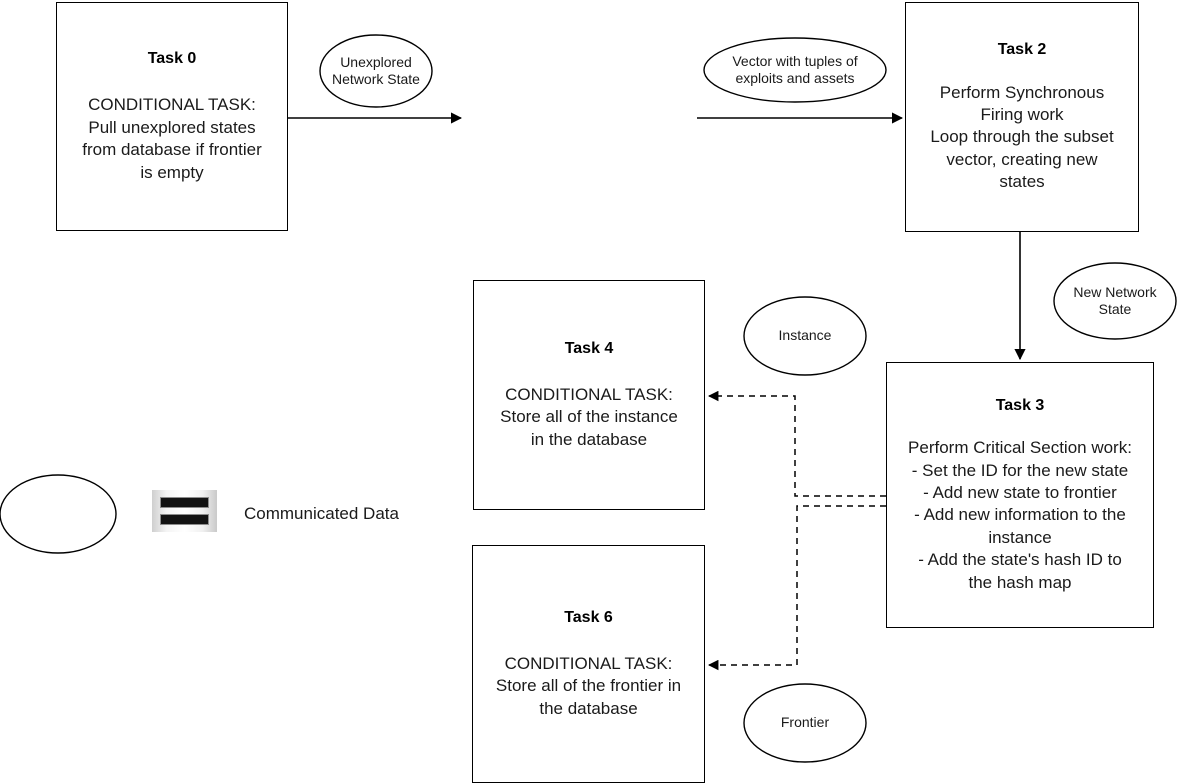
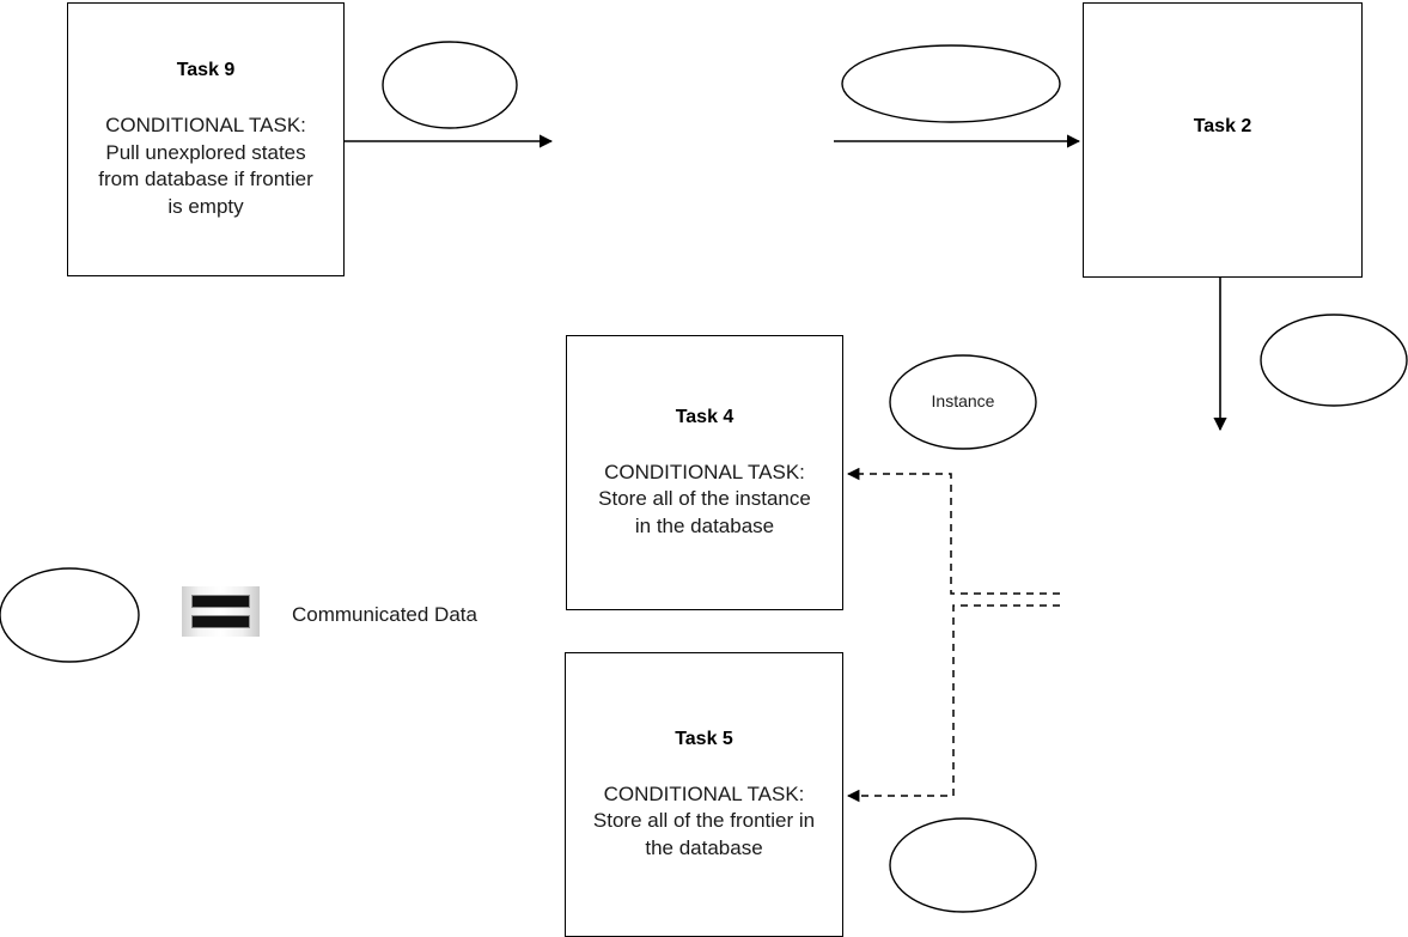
- Task 0
+ Task 9
  CONDITIONAL TASK:
  Pull unexplored states
  from database if frontier
  is empty
  Task 2
- Perform Synchronous
- Firing work
- Loop through the subset
- vector, creating new
- states
- Task 3
- Perform Critical Section work:
- - Set the ID for the new state
- - Add new state to frontier
- - Add new information to the
- instance
- - Add the state's hash ID to
- the hash map
  Task 4
  CONDITIONAL TASK:
  Store all of the instance
  in the database
- Task 6
+ Task 5
  CONDITIONAL TASK:
  Store all of the frontier in
  the database
- Unexplored
- Network State
- Vector with tuples of
- exploits and assets
- New Network
- State
  Instance
- Frontier
  Communicated Data
